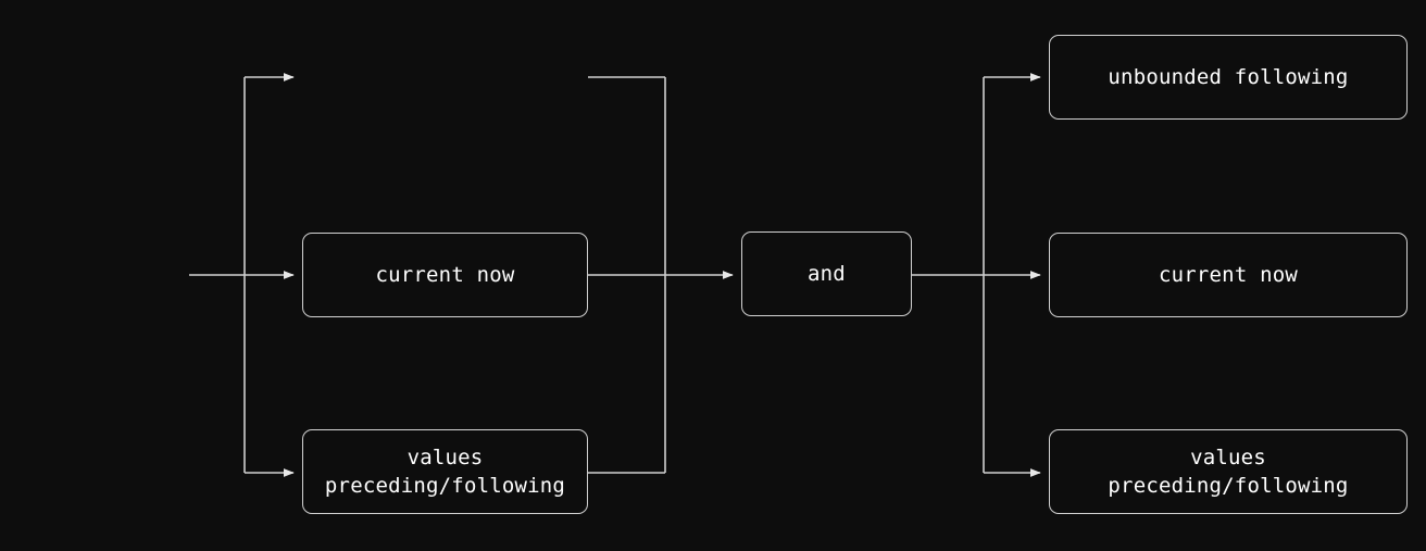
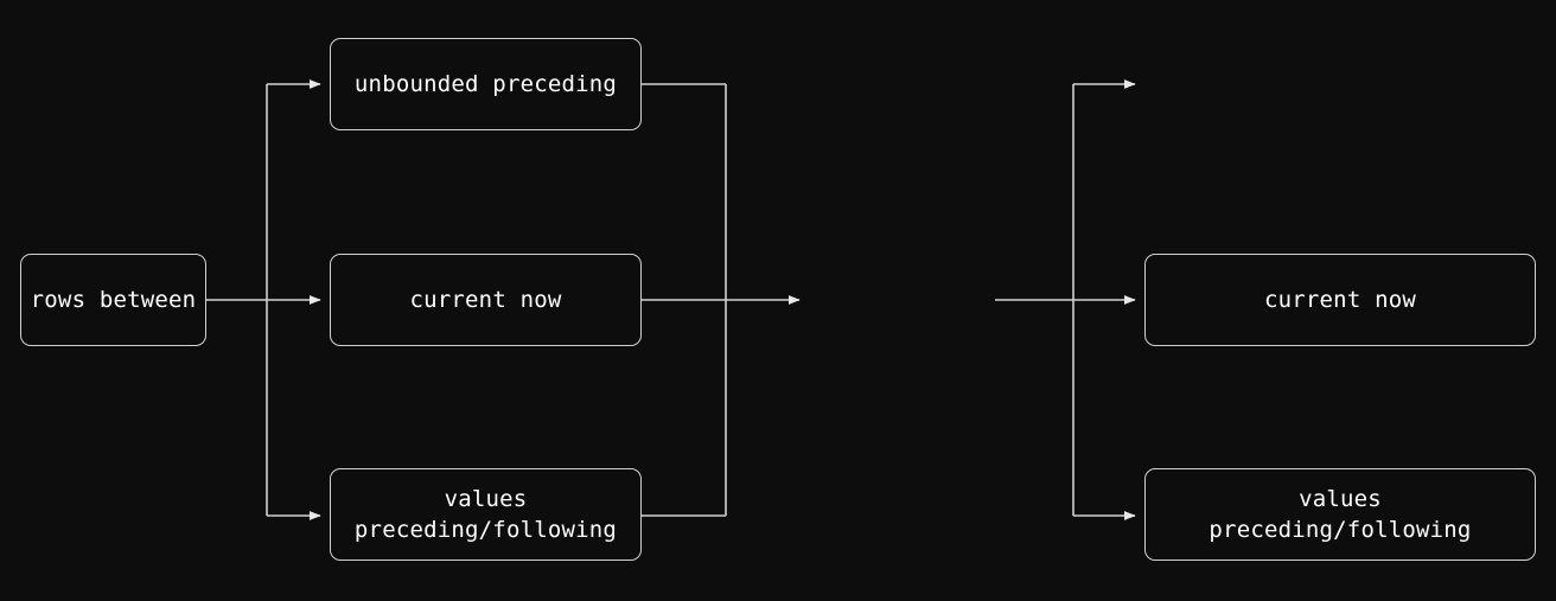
+ rows between
+ unbounded preceding
  current now
  values
  preceding/following
- and
- unbounded following
  current now
  values
  preceding/following
